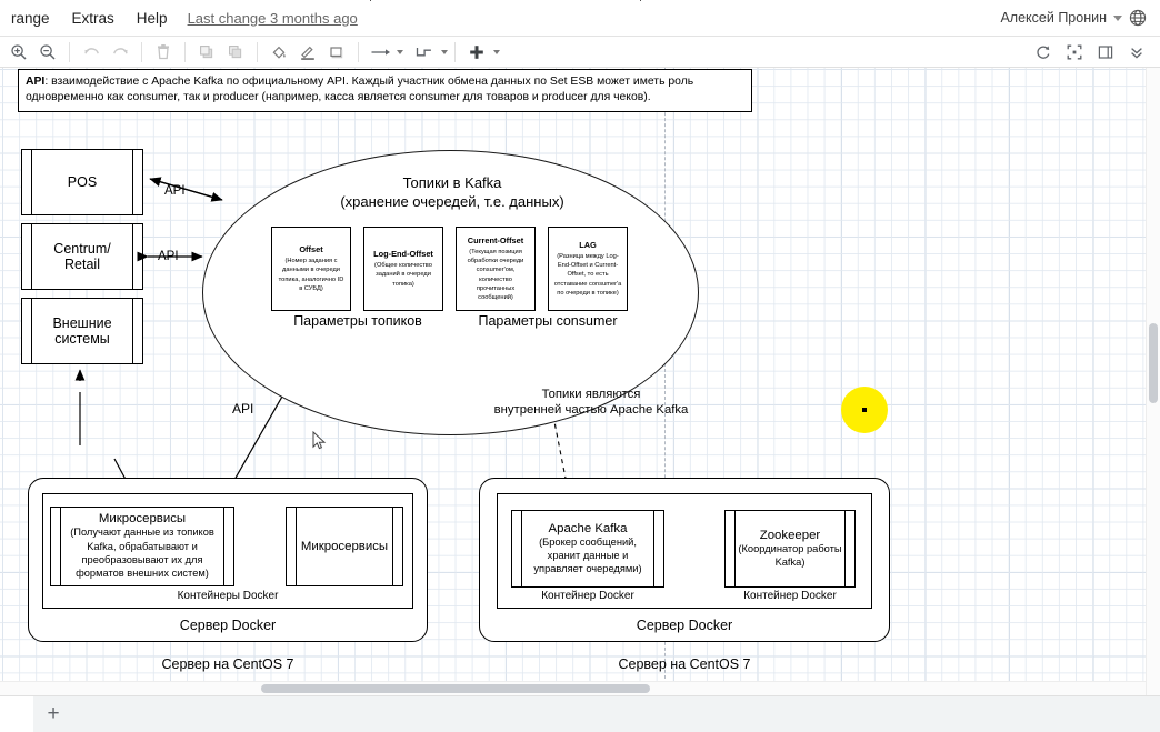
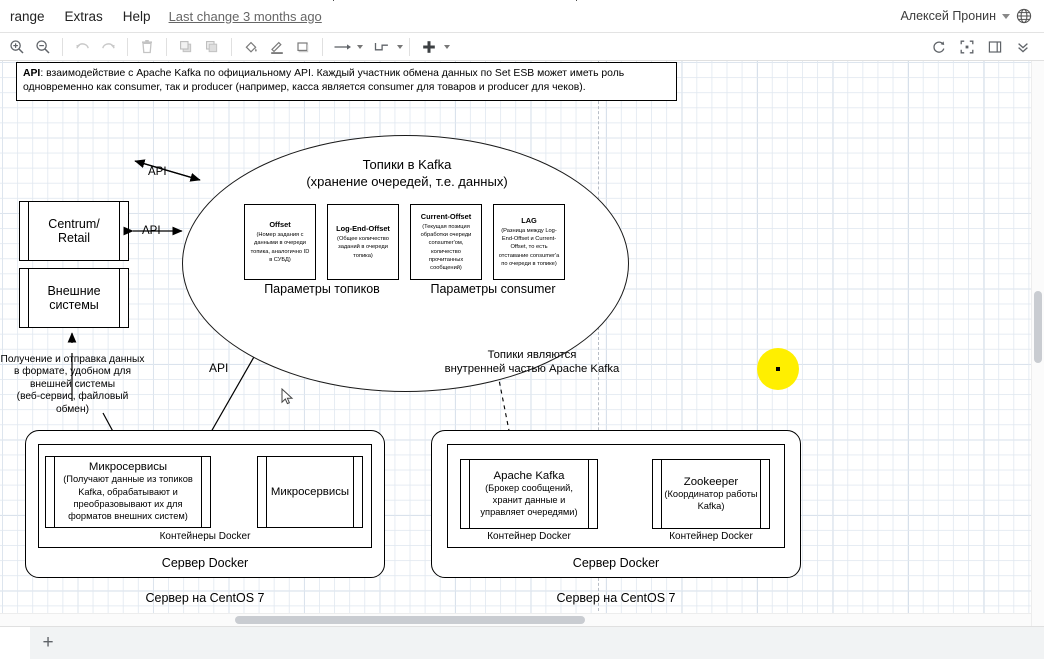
  range
  Extras
  Help
  Last change 3 months ago
  Алексей Пронин
  API: взаимодействие с Apache Kafka по официальному API. Каждый участник обмена данных по Set ESB может иметь роль одновременно как consumer, так и producer (например, касса является consumer для товаров и producer для чеков).
- POS
  Centrum/
  Retail
  Внешние
  системы
  API
  API
  API
  Топики в Kafka
  (хранение очередей, т.е. данных)
  Offset
  Log-End-Offset
  Current-Offset
  LAG
  Параметры топиков
  Параметры consumer
+ Получение и отправка данных
+ в формате, удобном для
+ внешней системы
+ (веб-сервис, файловый обмен)
  Топики являются
  внутренней частью Apache Kafka
  Микросервисы
  (Получают данные из топиков Kafka, обрабатывают и преобразовывают их для форматов внешних систем)
  Микросервисы
  Контейнеры Docker
  Сервер Docker
  Сервер на CentOS 7
  Apache Kafka
  (Брокер сообщений, хранит данные и управляет очередями)
  Контейнер Docker
  Zookeeper
  (Координатор работы Kafka)
  Контейнер Docker
  Сервер Docker
  Сервер на CentOS 7
  +
